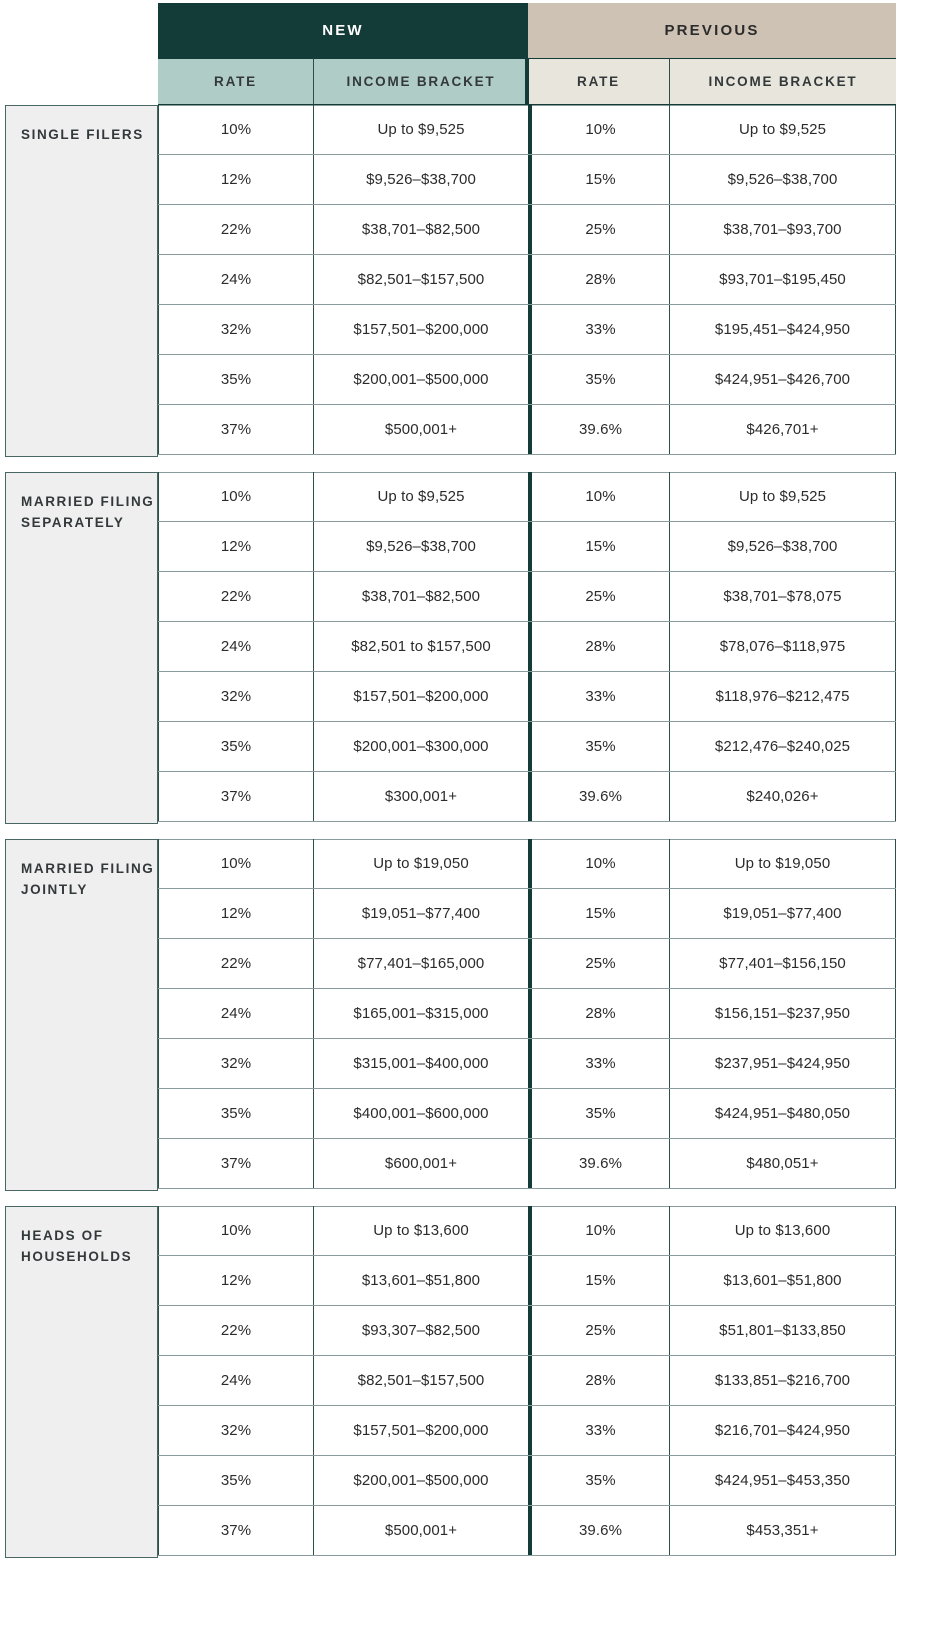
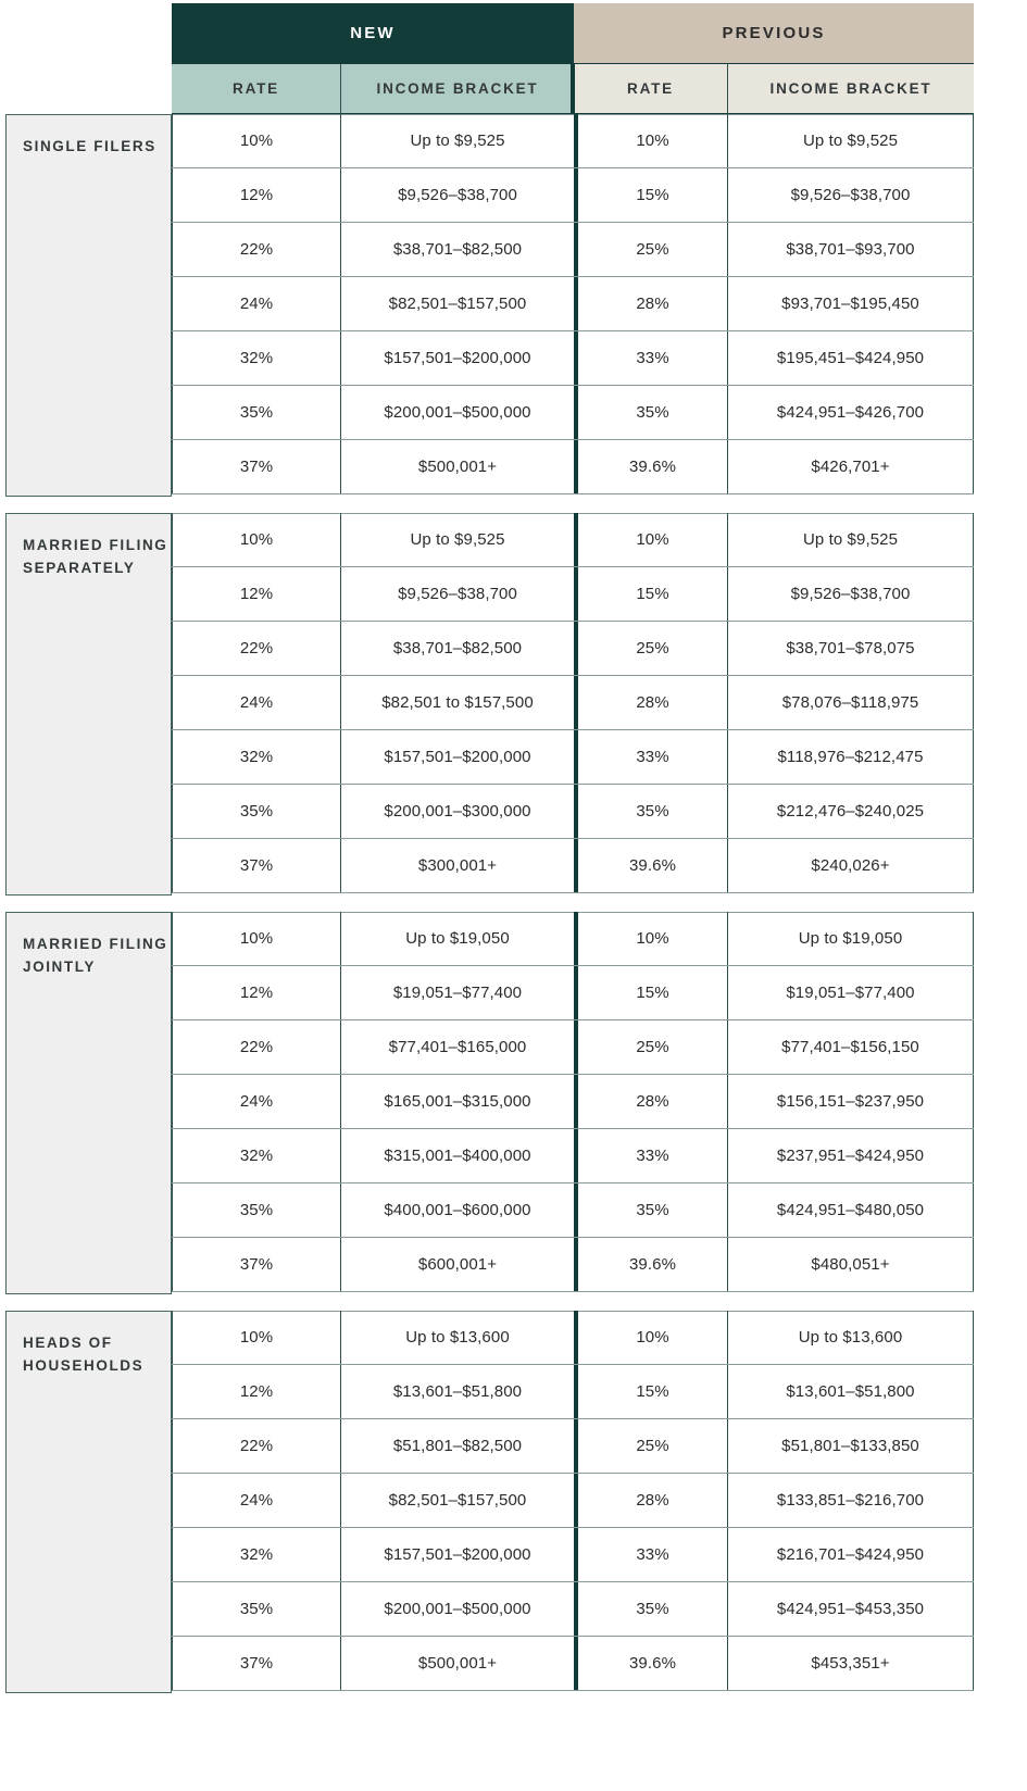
  NEW
  PREVIOUS
  RATE
  INCOME BRACKET
  RATE
  INCOME BRACKET
  SINGLE FILERS
  10%
  Up to $9,525
  10%
  Up to $9,525
  12%
  $9,526–$38,700
  15%
  $9,526–$38,700
  22%
  $38,701–$82,500
  25%
  $38,701–$93,700
  24%
  $82,501–$157,500
  28%
  $93,701–$195,450
  32%
  $157,501–$200,000
  33%
  $195,451–$424,950
  35%
  $200,001–$500,000
  35%
  $424,951–$426,700
  37%
  $500,001+
  39.6%
  $426,701+
  MARRIED FILING SEPARATELY
  10%
  Up to $9,525
  10%
  Up to $9,525
  12%
  $9,526–$38,700
  15%
  $9,526–$38,700
  22%
  $38,701–$82,500
  25%
  $38,701–$78,075
  24%
  $82,501 to $157,500
  28%
  $78,076–$118,975
  32%
  $157,501–$200,000
  33%
  $118,976–$212,475
  35%
  $200,001–$300,000
  35%
  $212,476–$240,025
  37%
  $300,001+
  39.6%
  $240,026+
  MARRIED FILING JOINTLY
  10%
  Up to $19,050
  10%
  Up to $19,050
  12%
  $19,051–$77,400
  15%
  $19,051–$77,400
  22%
  $77,401–$165,000
  25%
  $77,401–$156,150
  24%
  $165,001–$315,000
  28%
  $156,151–$237,950
  32%
  $315,001–$400,000
  33%
  $237,951–$424,950
  35%
  $400,001–$600,000
  35%
  $424,951–$480,050
  37%
  $600,001+
  39.6%
  $480,051+
  HEADS OF HOUSEHOLDS
  10%
  Up to $13,600
  10%
  Up to $13,600
  12%
  $13,601–$51,800
  15%
  $13,601–$51,800
  22%
- $93,307–$82,500
+ $51,801–$82,500
  25%
  $51,801–$133,850
  24%
  $82,501–$157,500
  28%
  $133,851–$216,700
  32%
  $157,501–$200,000
  33%
  $216,701–$424,950
  35%
  $200,001–$500,000
  35%
  $424,951–$453,350
  37%
  $500,001+
  39.6%
  $453,351+
